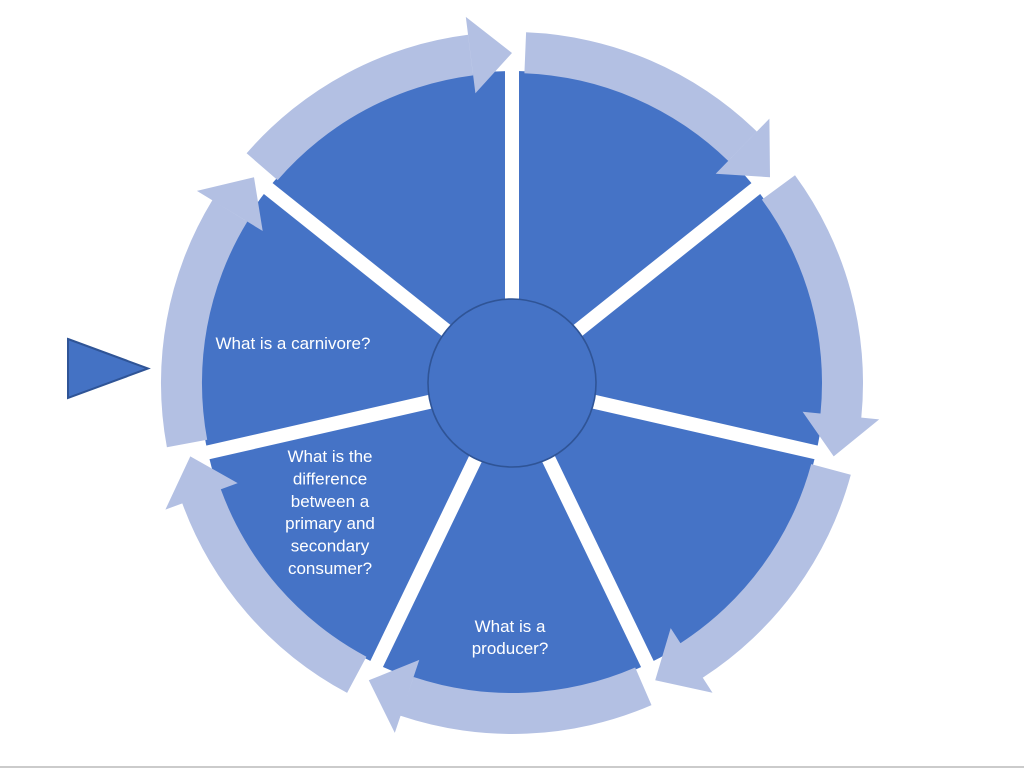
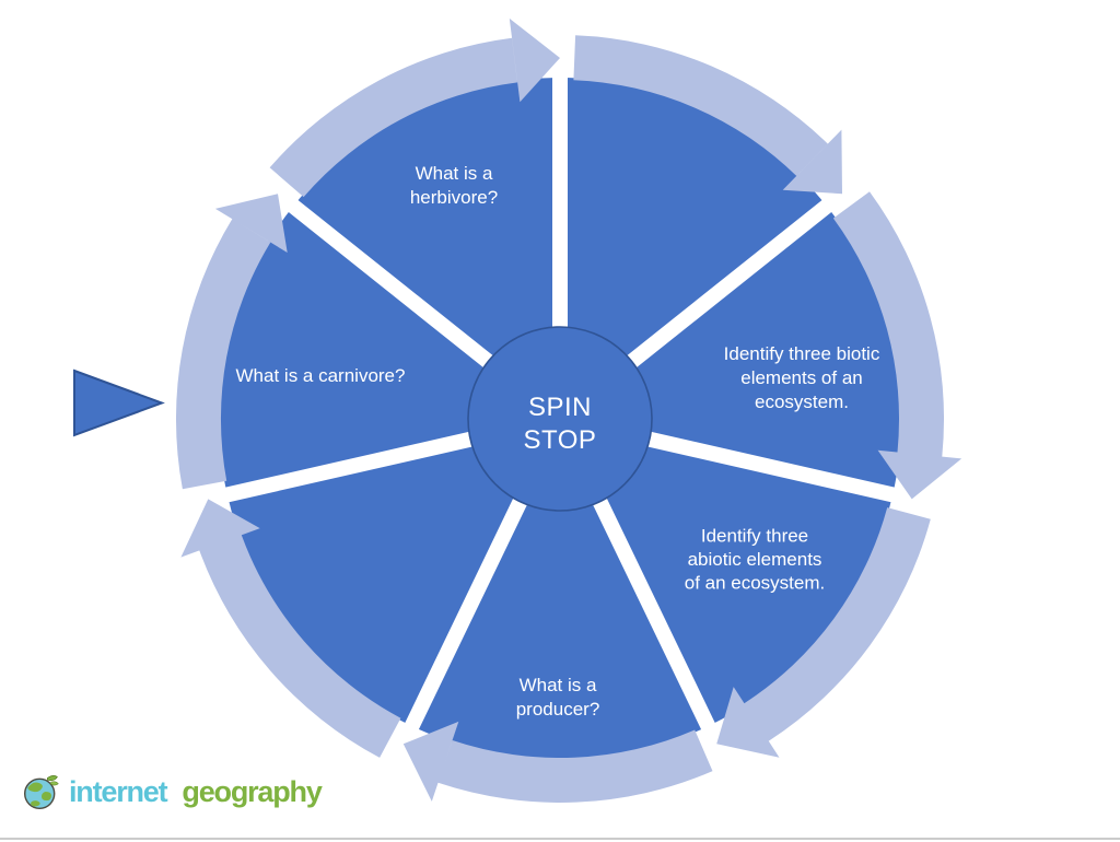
+ Identify three biotic elements of an ecosystem.
+ Identify three abiotic elements of an ecosystem.
  What is a producer?
- What is the difference between a primary and secondary consumer?
  What is a carnivore?
+ What is a herbivore?
+ SPIN STOP
+ internet
+ geography
